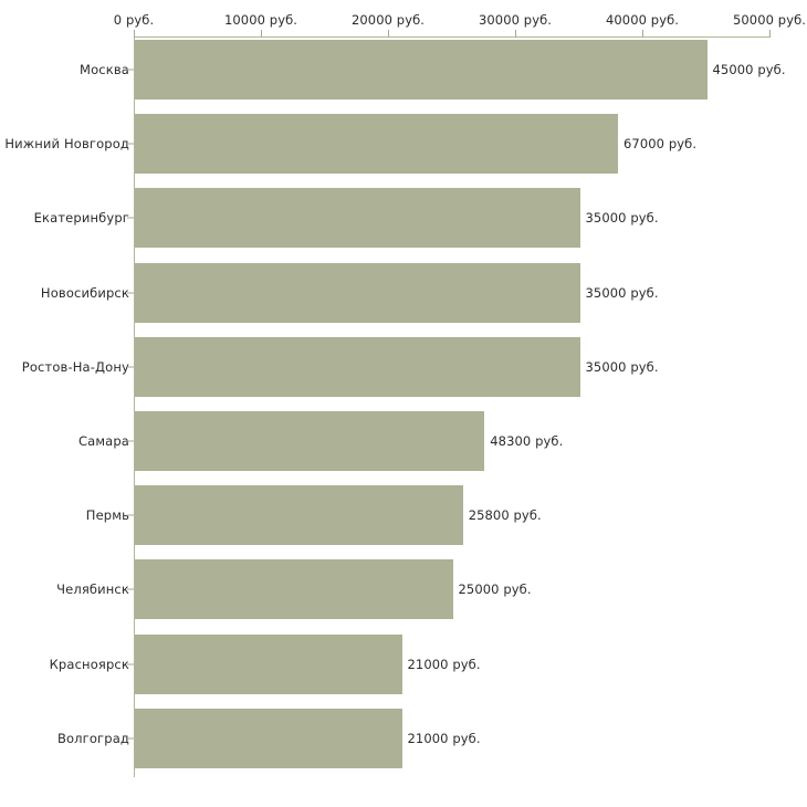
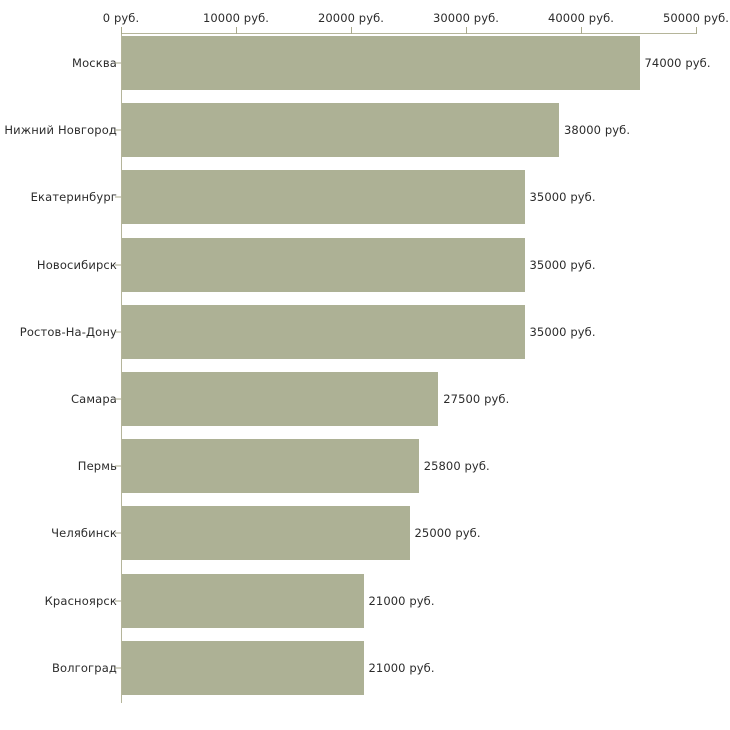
  0 руб.
  10000 руб.
  20000 руб.
  30000 руб.
  40000 руб.
  50000 руб.
  Москва
- 45000 руб.
+ 74000 руб.
  Нижний Новгород
- 67000 руб.
+ 38000 руб.
  Екатеринбург
  35000 руб.
  Новосибирск
  35000 руб.
  Ростов-На-Дону
  35000 руб.
  Самара
- 48300 руб.
+ 27500 руб.
  Пермь
  25800 руб.
  Челябинск
  25000 руб.
  Красноярск
  21000 руб.
  Волгоград
  21000 руб.
